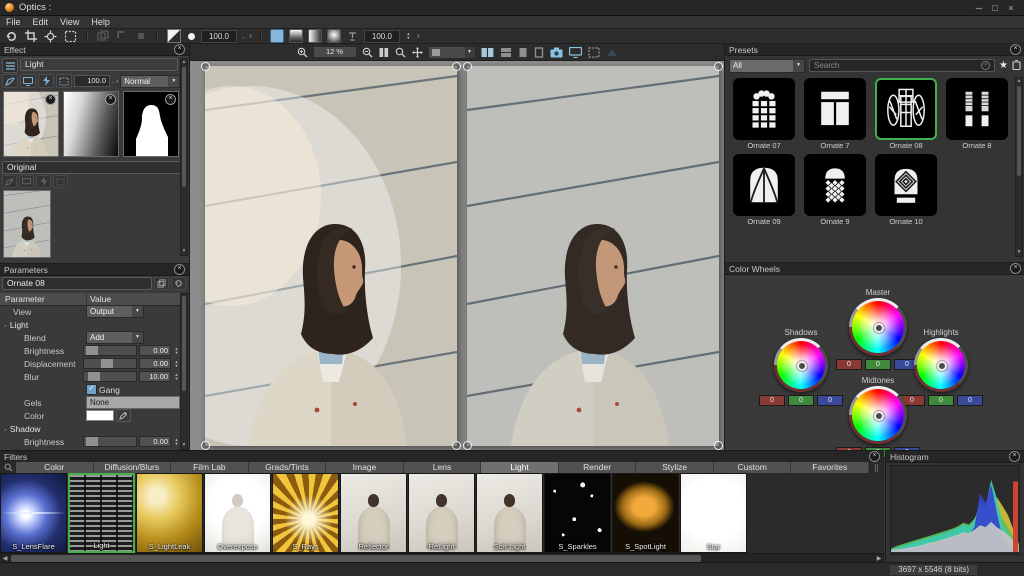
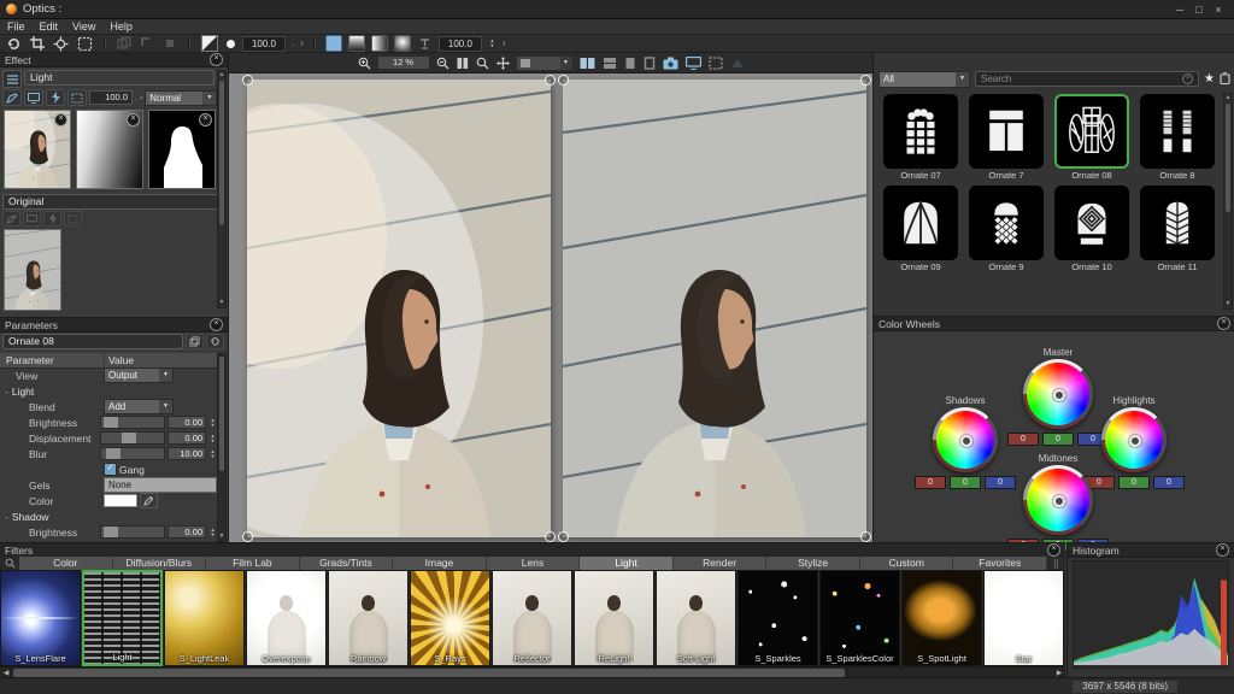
  Optics :
  ─
  □
  ×
  File
  Edit
  View
  Help
  100.0
  .
  ›
  100.0
  ›
  Effect
  Light
  100.0
  Normal
  Original
  Parameters
  Ornate 08
  Parameter
  Value
  View
  Output
  -
  Light
  Blend
  Add
  Brightness
  0.00
  Displacement
  0.00
  Blur
  10.00
  Gang
  Gels
  None
  Color
  -
  Shadow
  Brightness
  0.00
  12 %
- Presets
  All
  Search
  ★
  Ornate 07
  Ornate 7
  Ornate 08
  Ornate 8
  Ornate 09
  Ornate 9
  Ornate 10
+ Ornate 11
  Color Wheels
  Master
  Shadows
  Highlights
  Midtones
  Filters
  Color
  Diffusion/Blurs
  Film Lab
  Grads/Tints
  Image
  Lens
  Light
  Render
  Stylize
  Custom
  Favorites
  S_LensFlare
  Light
  S_LightLeak
  Overexpose
+ Rainbow
  S_Rays
  Reflector
  ReLight
  Soft Light
  S_Sparkles
+ S_SparklesColor
  S_SpotLight
  Star
  Histogram
  3697 x 5546 (8 bits)
